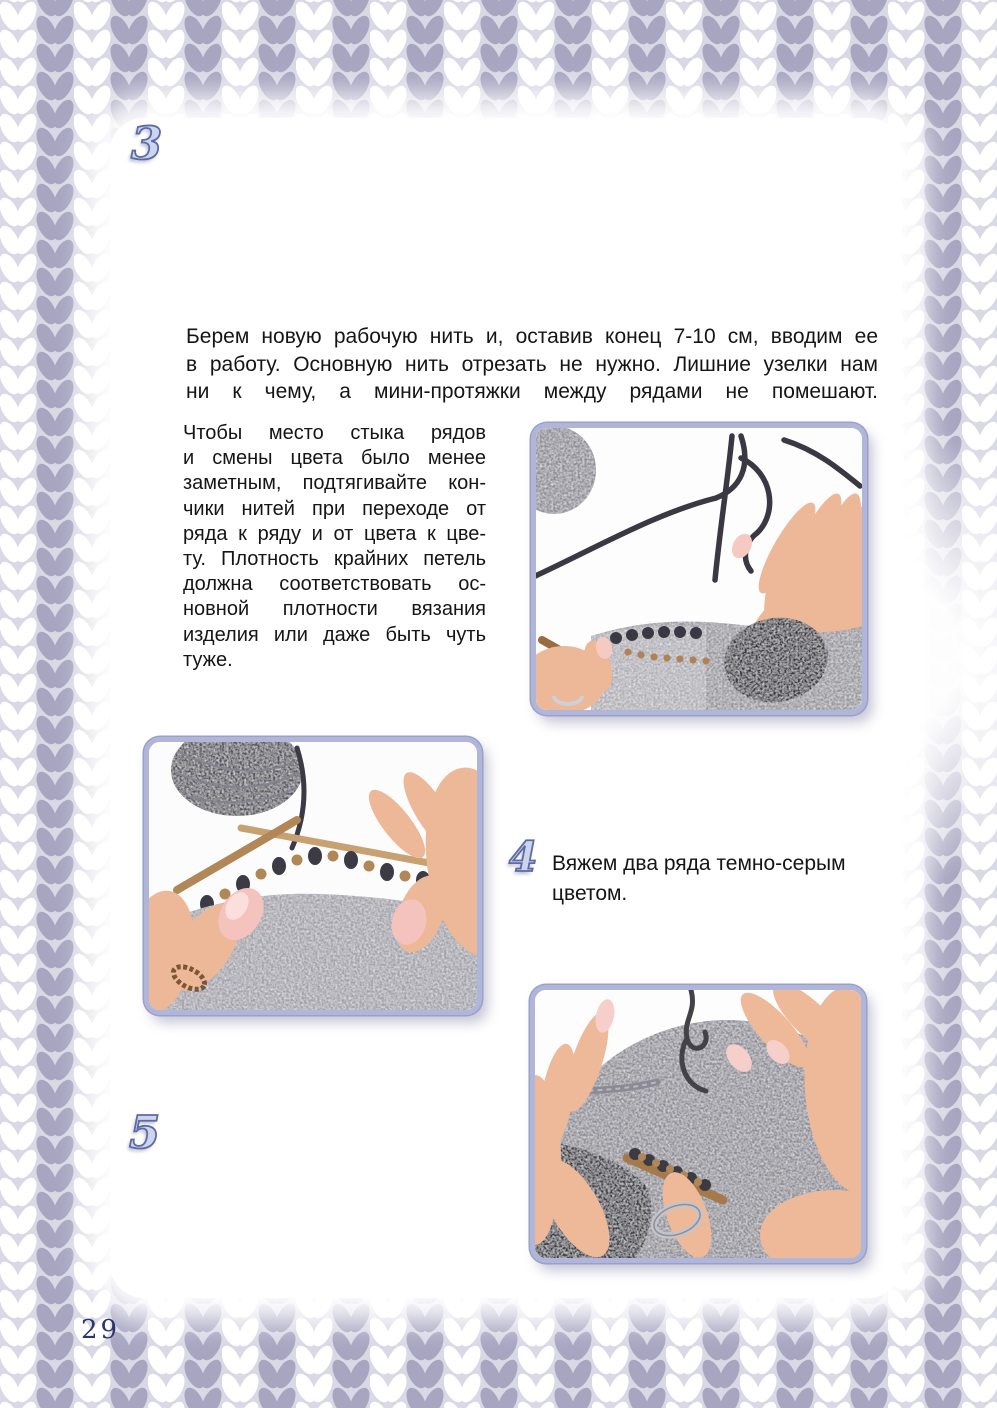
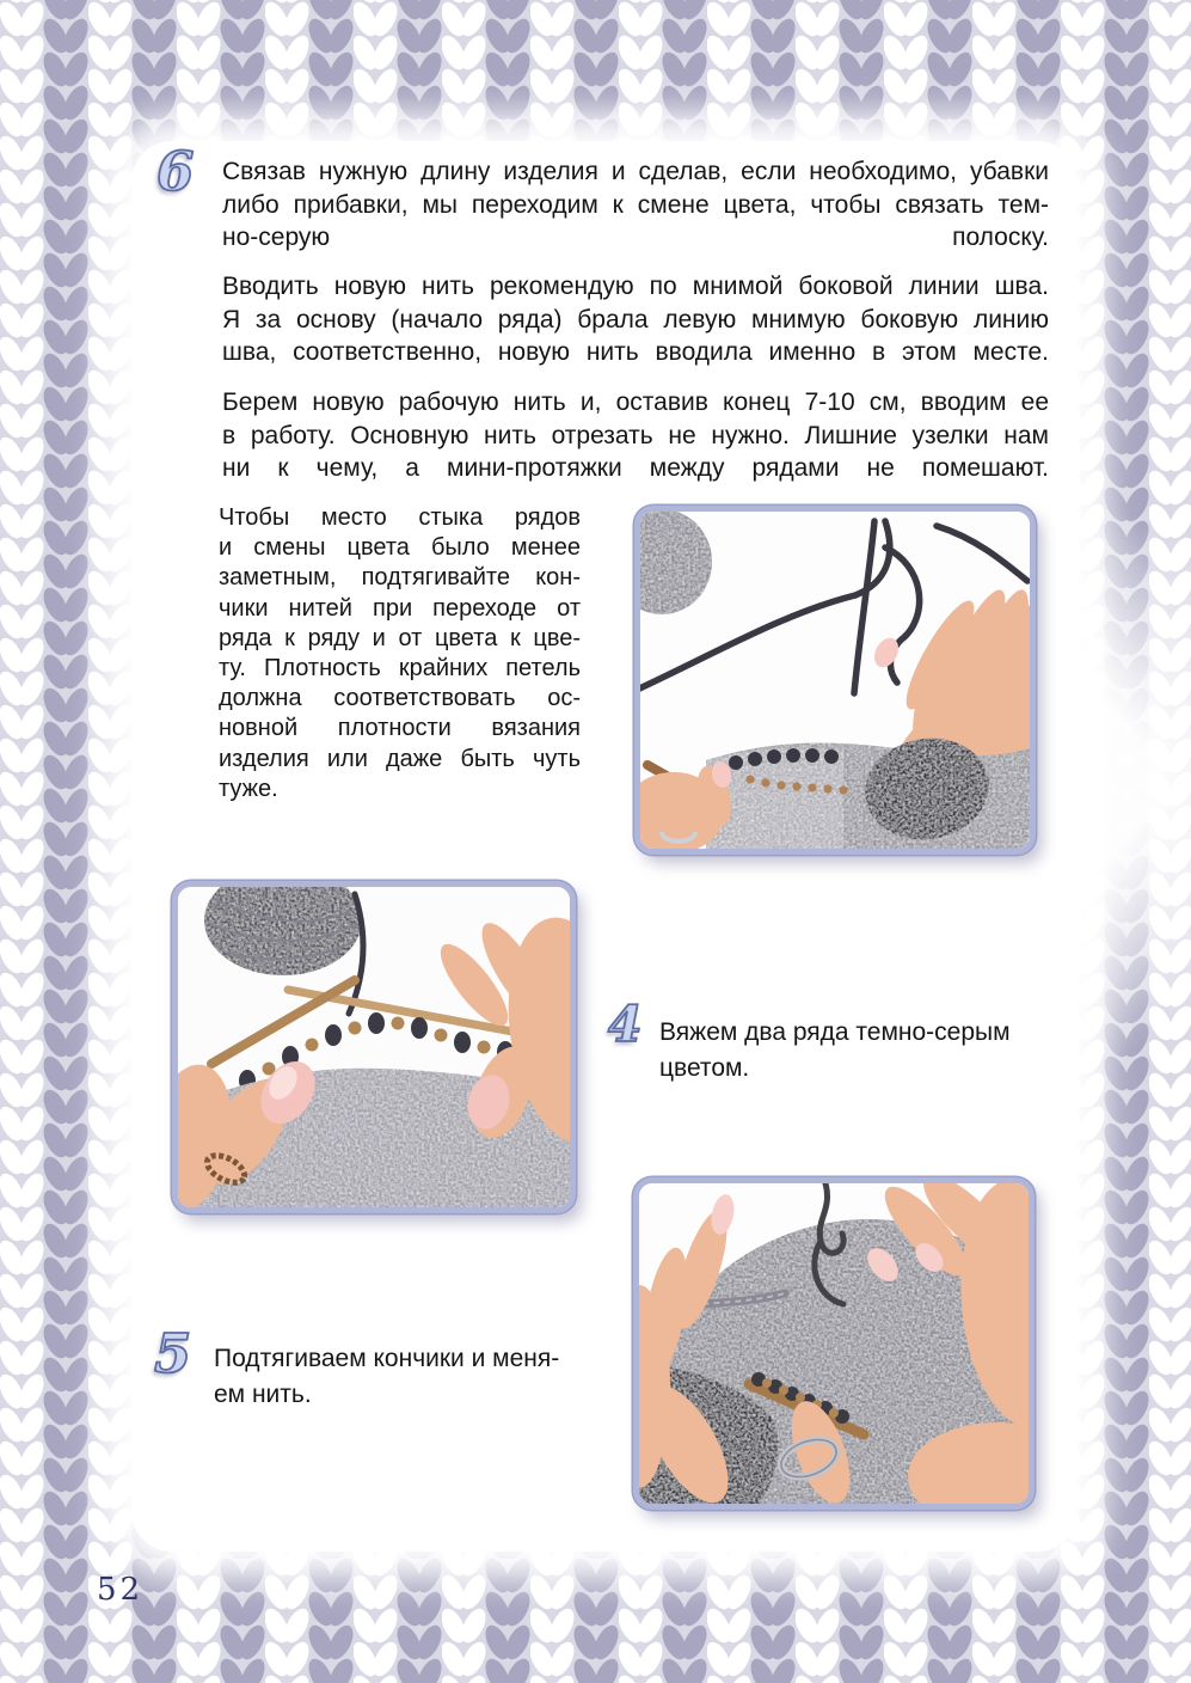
- 3
+ 6
+ Связав нужную длину изделия и сделав, если необходимо, убавки
+ либо прибавки, мы переходим к смене цвета, чтобы связать тем-
+ но-серую полоску.
+ Вводить новую нить рекомендую по мнимой боковой линии шва.
+ Я за основу (начало ряда) брала левую мнимую боковую линию
+ шва, соответственно, новую нить вводила именно в этом месте.
  Берем новую рабочую нить и, оставив конец 7-10 см, вводим ее
  в работу. Основную нить отрезать не нужно. Лишние узелки нам
  ни к чему, а мини-протяжки между рядами не помешают.
  Чтобы место стыка рядов
  и смены цвета было менее
  заметным, подтягивайте кон-
  чики нитей при переходе от
  ряда к ряду и от цвета к цве-
  ту. Плотность крайних петель
  должна соответствовать ос-
  новной плотности вязания
  изделия или даже быть чуть
  туже.
  4
  Вяжем два ряда темно-серым
  цветом.
  5
+ Подтягиваем кончики и меня-
+ ем нить.
- 29
+ 52
